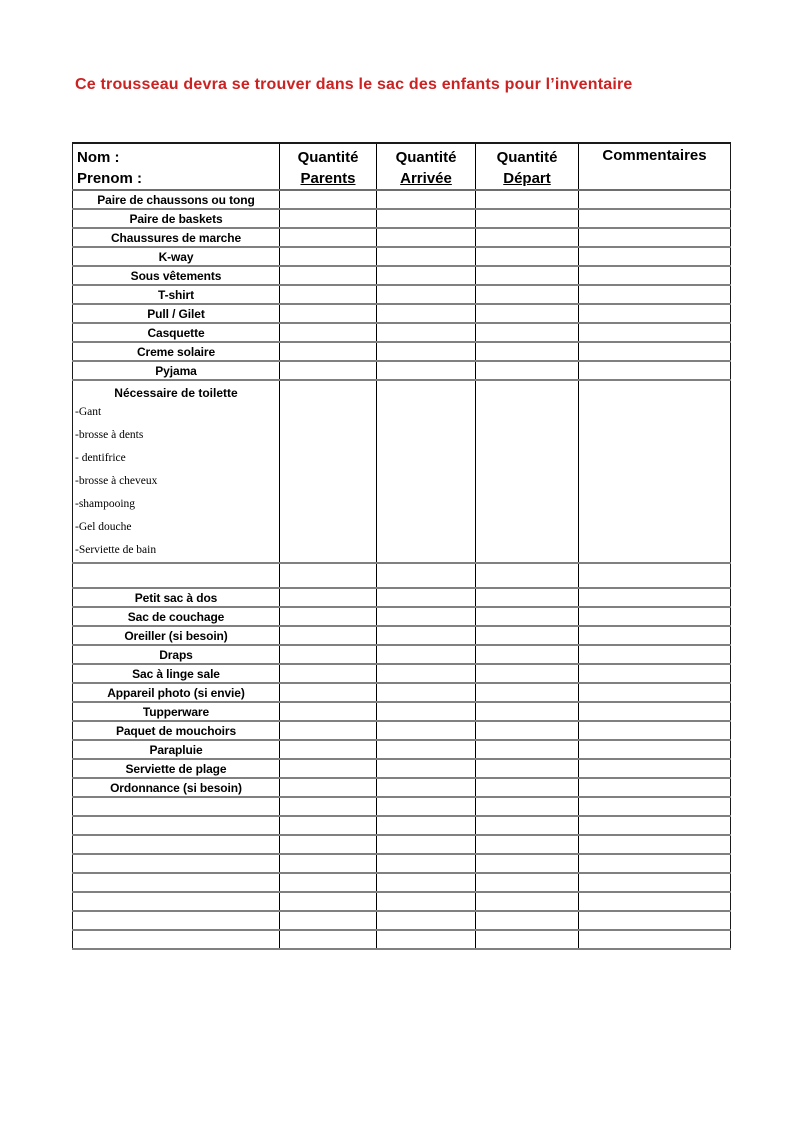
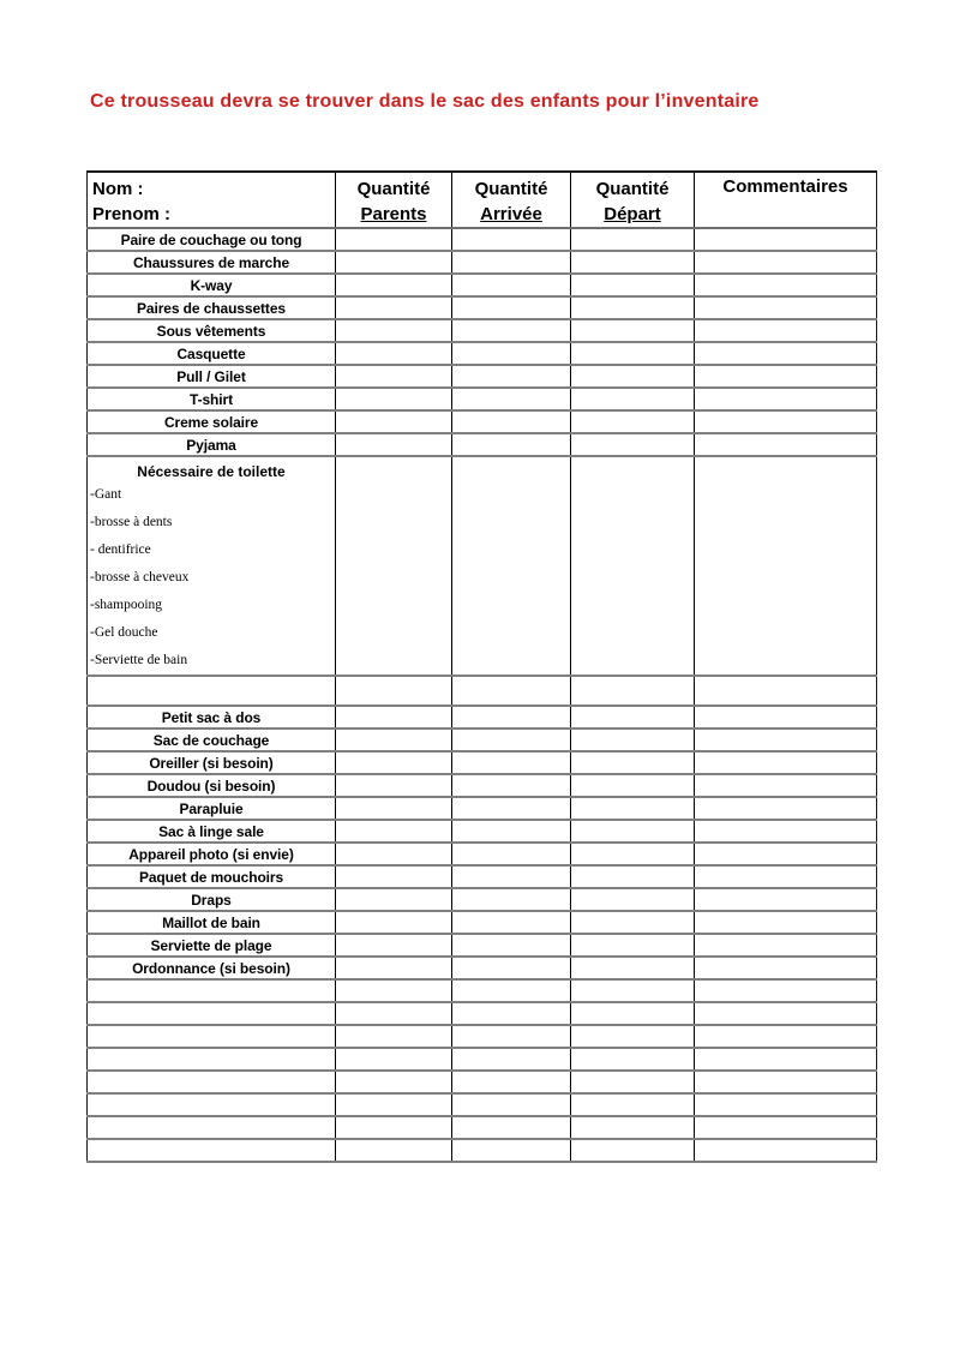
  Ce trousseau devra se trouver dans le sac des enfants pour l’inventaire
  Nom : Prenom :	Quantité Parents	Quantité Arrivée	Quantité Départ	Commentaires
- Paire de chaussons ou tong
+ Paire de couchage ou tong
- Paire de baskets
  Chaussures de marche
  K-way
+ Paires de chaussettes
  Sous vêtements
- T-shirt
+ Casquette
  Pull / Gilet
- Casquette
+ T-shirt
  Creme solaire
  Pyjama
  Nécessaire de toilette-Gant-brosse à dents- dentifrice-brosse à cheveux-shampooing-Gel douche-Serviette de bain
  Petit sac à dos
  Sac de couchage
  Oreiller (si besoin)
+ Doudou (si besoin)
- Draps
+ Parapluie
  Sac à linge sale
  Appareil photo (si envie)
- Tupperware
  Paquet de mouchoirs
- Parapluie
+ Draps
+ Maillot de bain
  Serviette de plage
  Ordonnance (si besoin)
